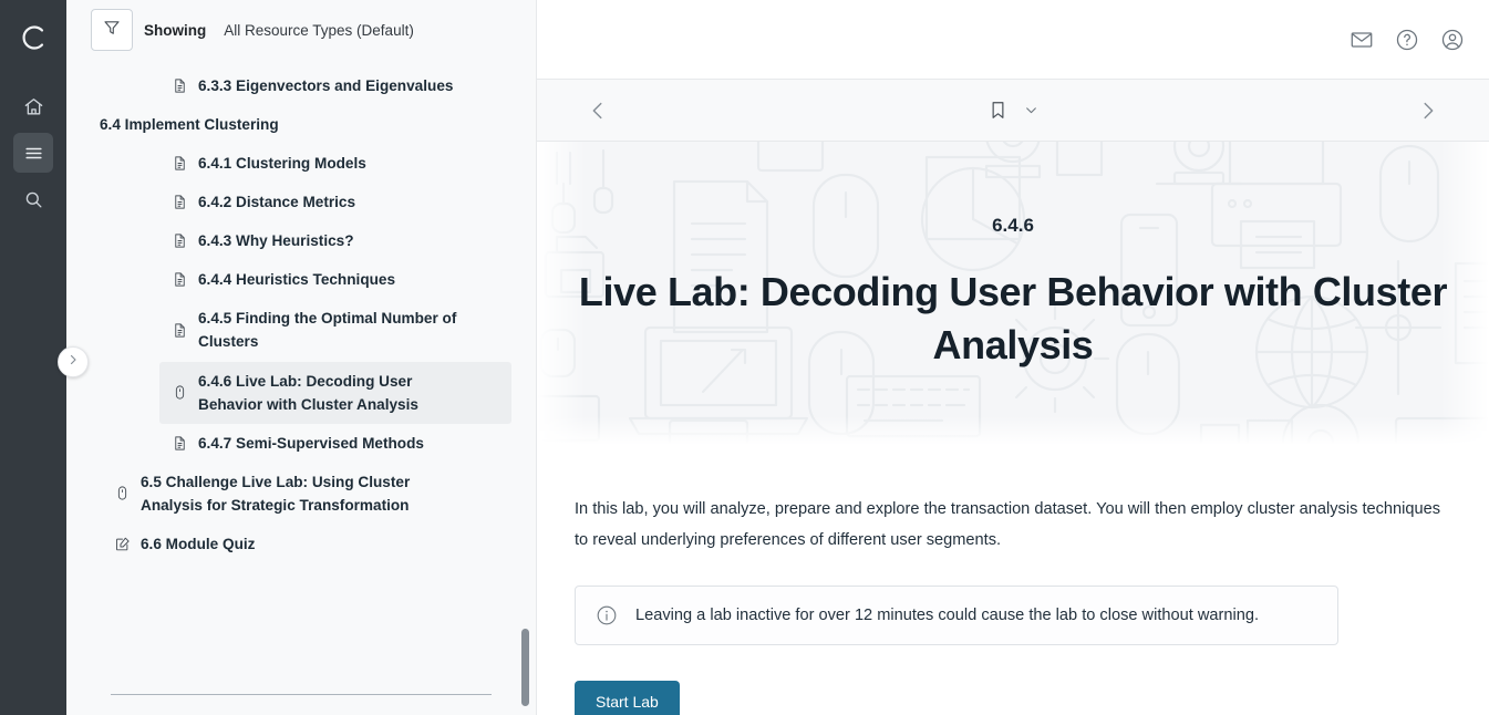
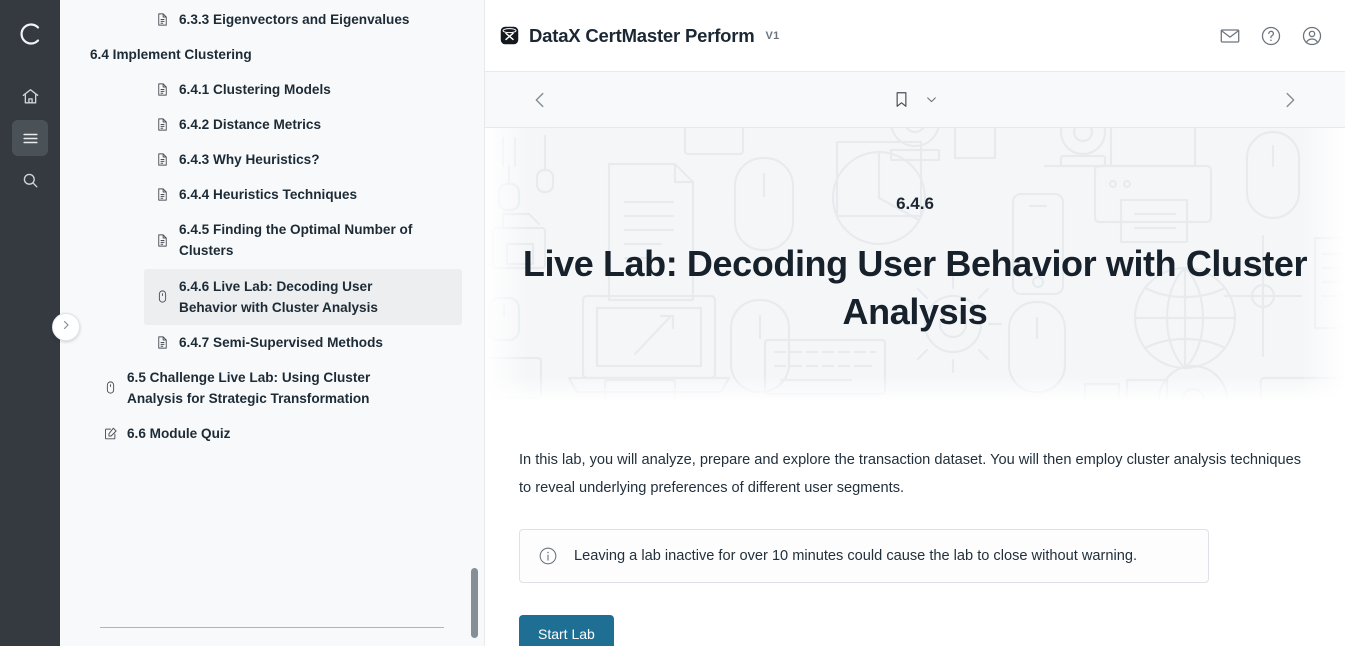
- Showing
- All Resource Types (Default)
  6.3.3 Eigenvectors and Eigenvalues
  6.4 Implement Clustering
  6.4.1 Clustering Models
  6.4.2 Distance Metrics
  6.4.3 Why Heuristics?
  6.4.4 Heuristics Techniques
  6.4.5 Finding the Optimal Number of Clusters
  6.4.6 Live Lab: Decoding User Behavior with Cluster Analysis
  6.4.7 Semi-Supervised Methods
  6.5 Challenge Live Lab: Using Cluster Analysis for Strategic Transformation
  6.6 Module Quiz
+ DataX CertMaster Perform
+ V1
  6.4.6
  Live Lab: Decoding User Behavior with Cluster Analysis
  In this lab, you will analyze, prepare and explore the transaction dataset. You will then employ cluster analysis techniques to reveal underlying preferences of different user segments.
- Leaving a lab inactive for over 12 minutes could cause the lab to close without warning.
+ Leaving a lab inactive for over 10 minutes could cause the lab to close without warning.
  Start Lab
